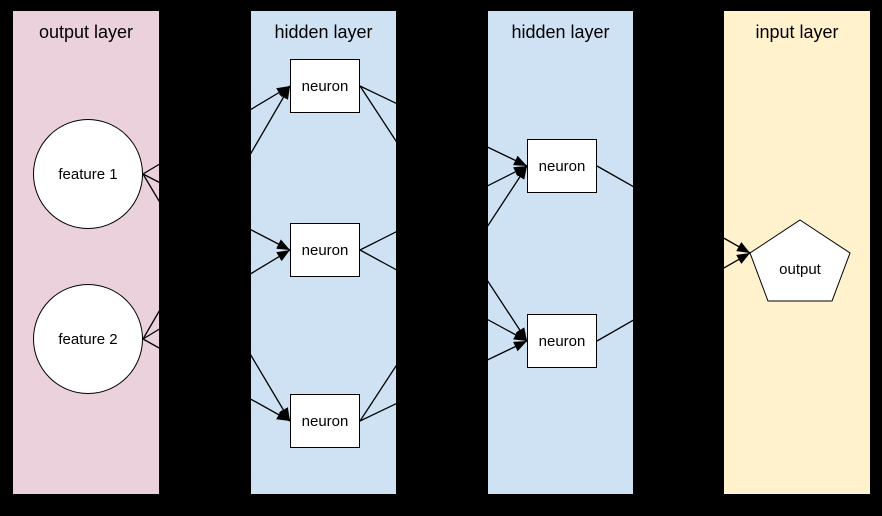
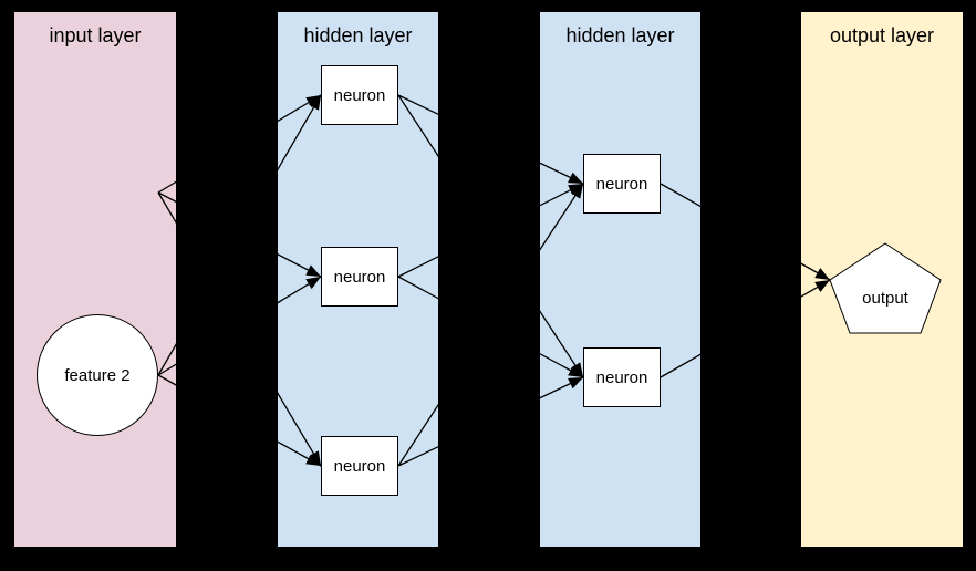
- output layer
+ input layer
  hidden layer
  hidden layer
- input layer
+ output layer
- feature 1
  feature 2
  neuron
  neuron
  neuron
  neuron
  neuron
  output
